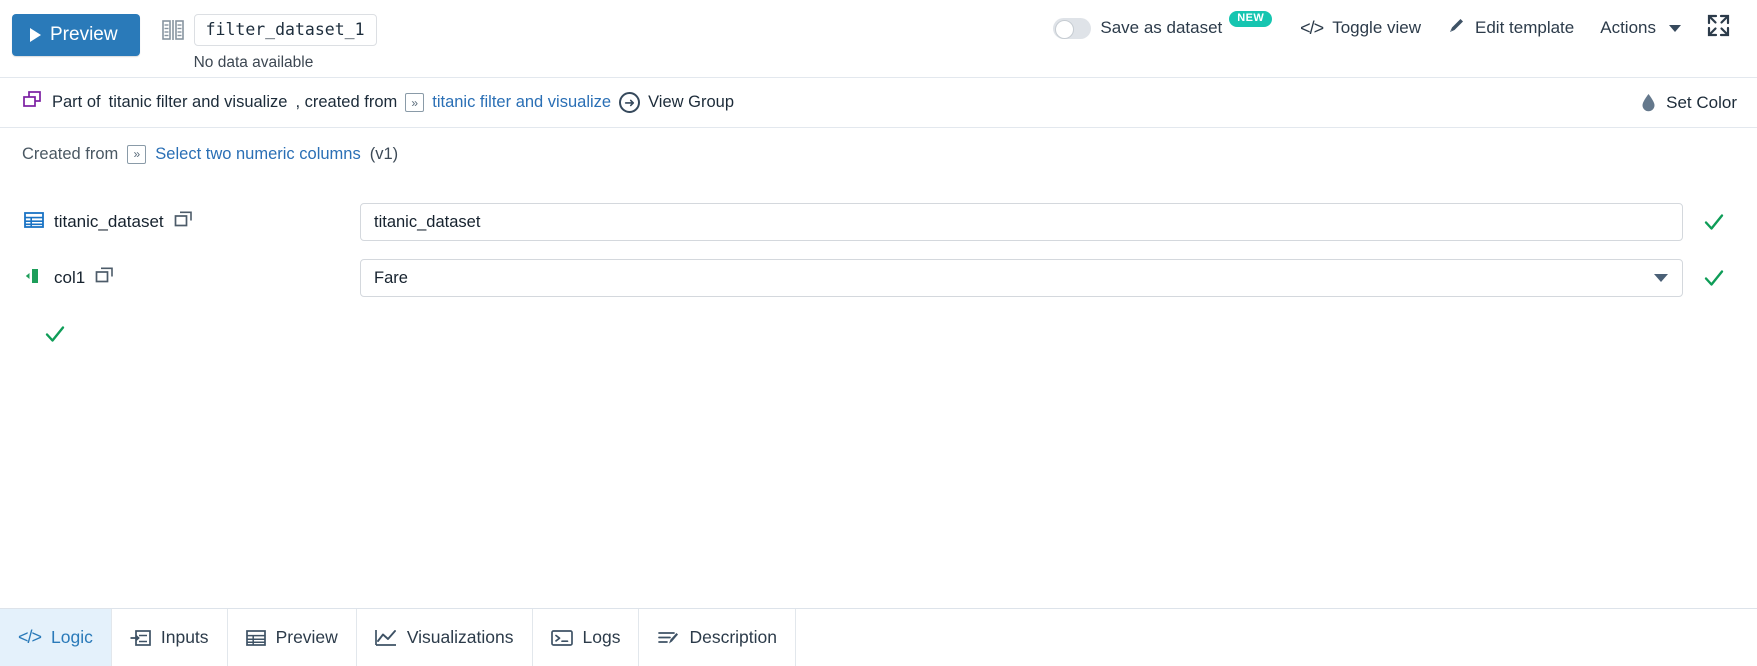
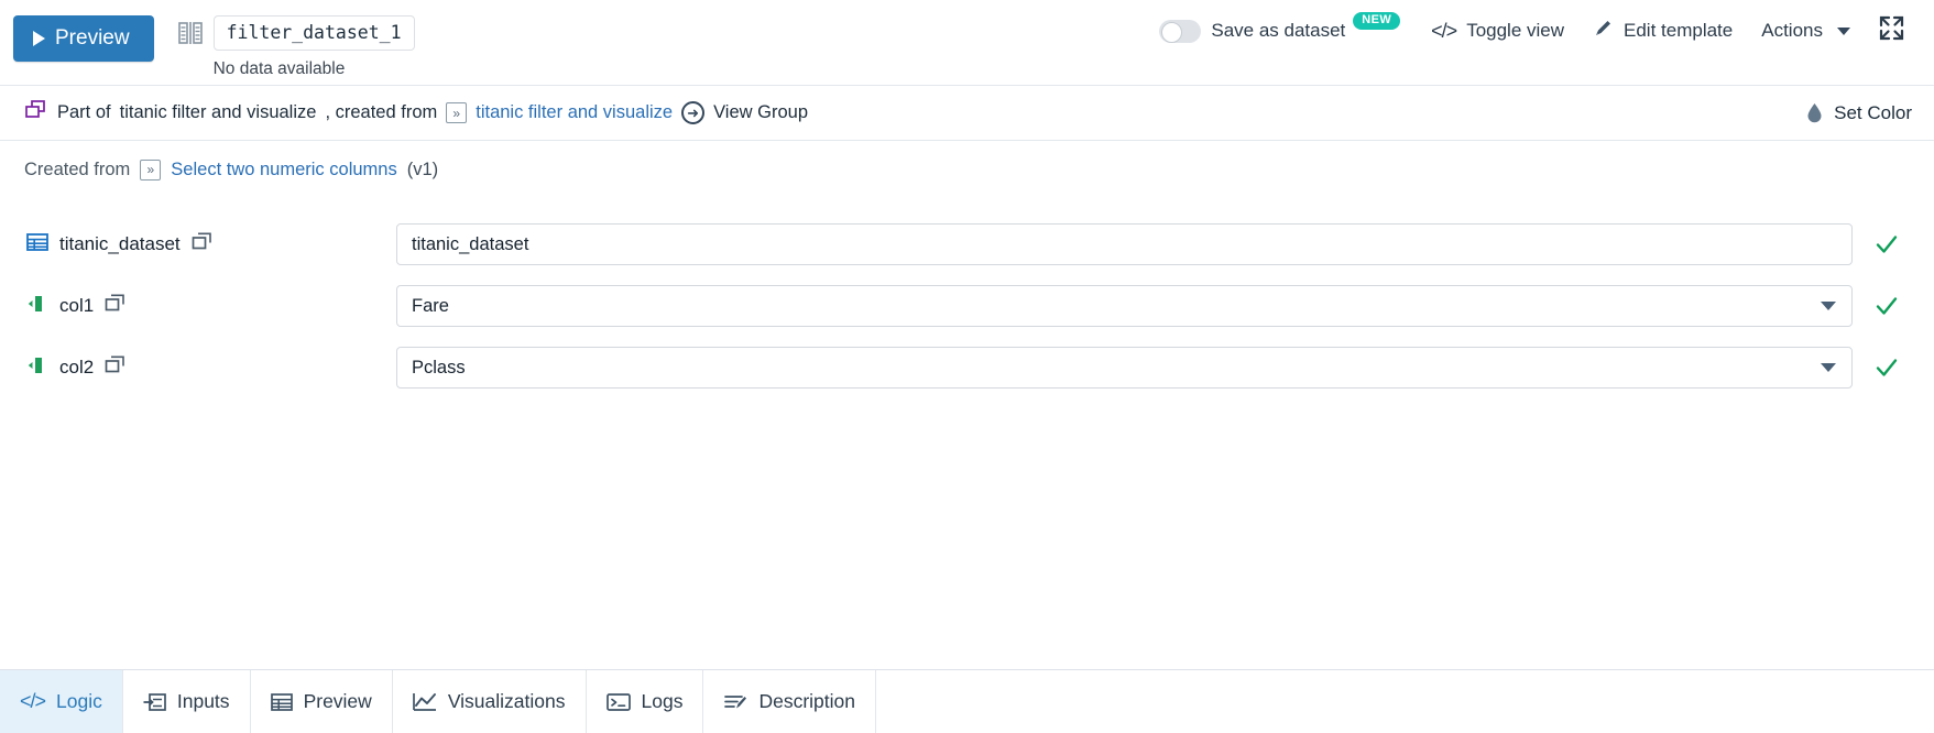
  Preview
  filter_dataset_1
  No data available
  Save as dataset
  NEW
  </>
  Toggle view
  Edit template
  Actions
  Part of
  titanic filter and visualize
  , created from
  »
  titanic filter and visualize
  ➜
  View Group
  Set Color
  Created from
  »
  Select two numeric columns
  (v1)
  titanic_dataset
  titanic_dataset
  col1
  Fare
+ col2
+ Pclass
  </>
  Logic
  Inputs
  Preview
  Visualizations
  Logs
  Description
